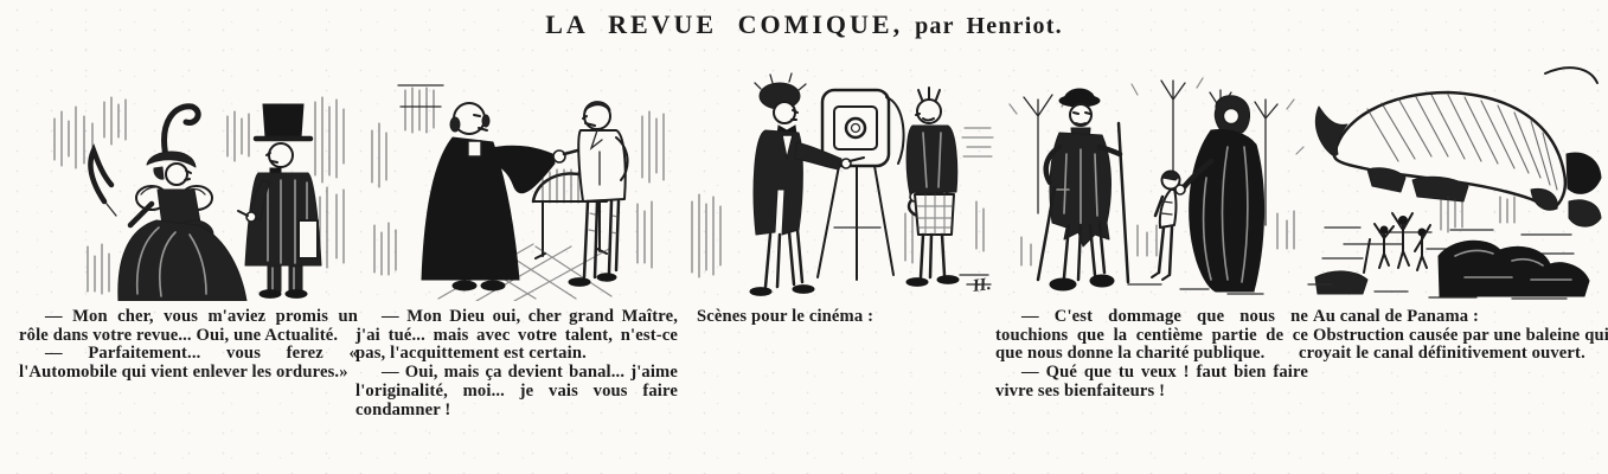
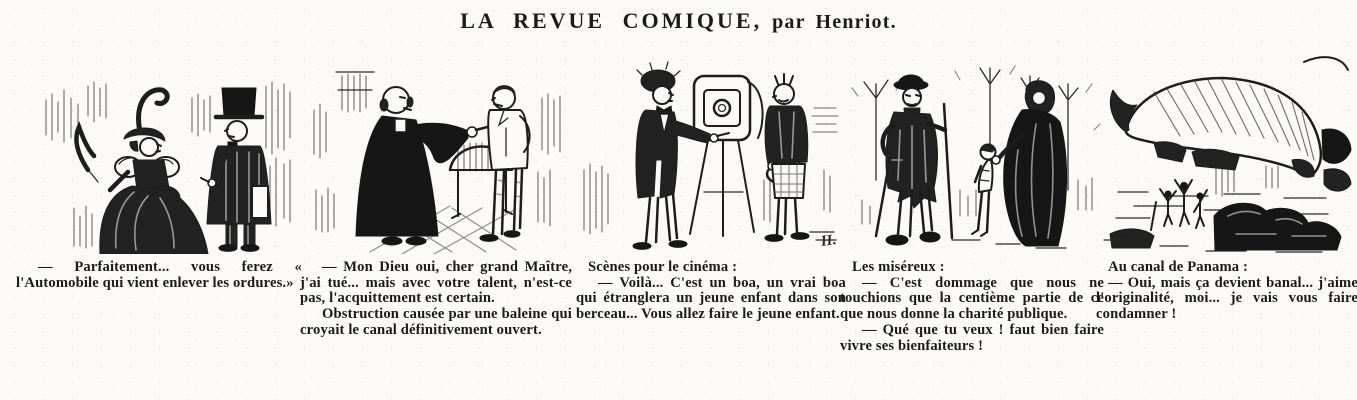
  LA REVUE COMIQUE, par Henriot.
- — Mon cher, vous m'aviez promis un rôle dans votre revue... Oui, une Actualité.
  — Parfaitement... vous ferez « l'Automobile qui vient enlever les ordures.»
  — Mon Dieu oui, cher grand Maître, j'ai tué... mais avec votre talent, n'est-ce pas, l'acquittement est certain.
- — Oui, mais ça devient banal... j'aime l'originalité, moi... je vais vous faire condamner !
+ Obstruction causée par une baleine qui croyait le canal définitivement ouvert.
  Scènes pour le cinéma :
+ — Voilà... C'est un boa, un vrai boa qui étranglera un jeune enfant dans son berceau... Vous allez faire le jeune enfant.
+ Les miséreux :
  — C'est dommage que nous ne touchions que la centième partie de ce que nous donne la charité publique.
  — Qué que tu veux ! faut bien faire vivre ses bienfaiteurs !
  Au canal de Panama :
- Obstruction causée par une baleine qui croyait le canal définitivement ouvert.
+ — Oui, mais ça devient banal... j'aime l'originalité, moi... je vais vous faire condamner !
